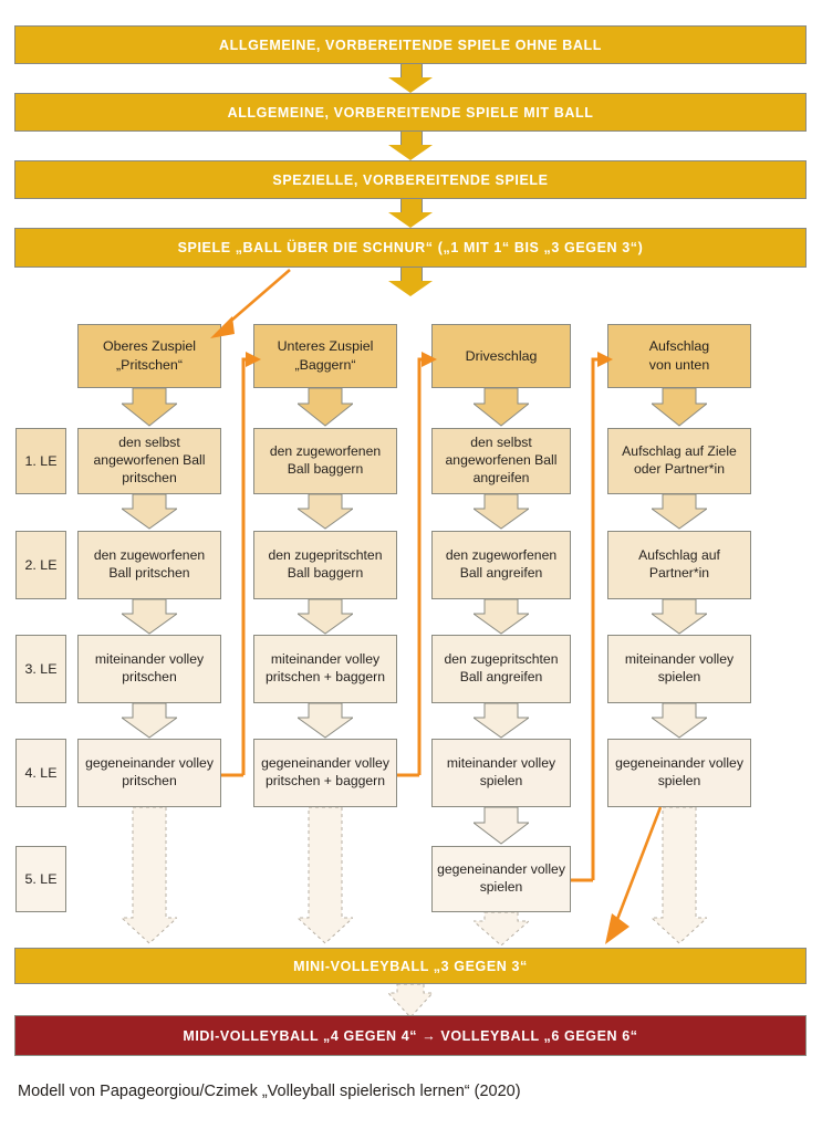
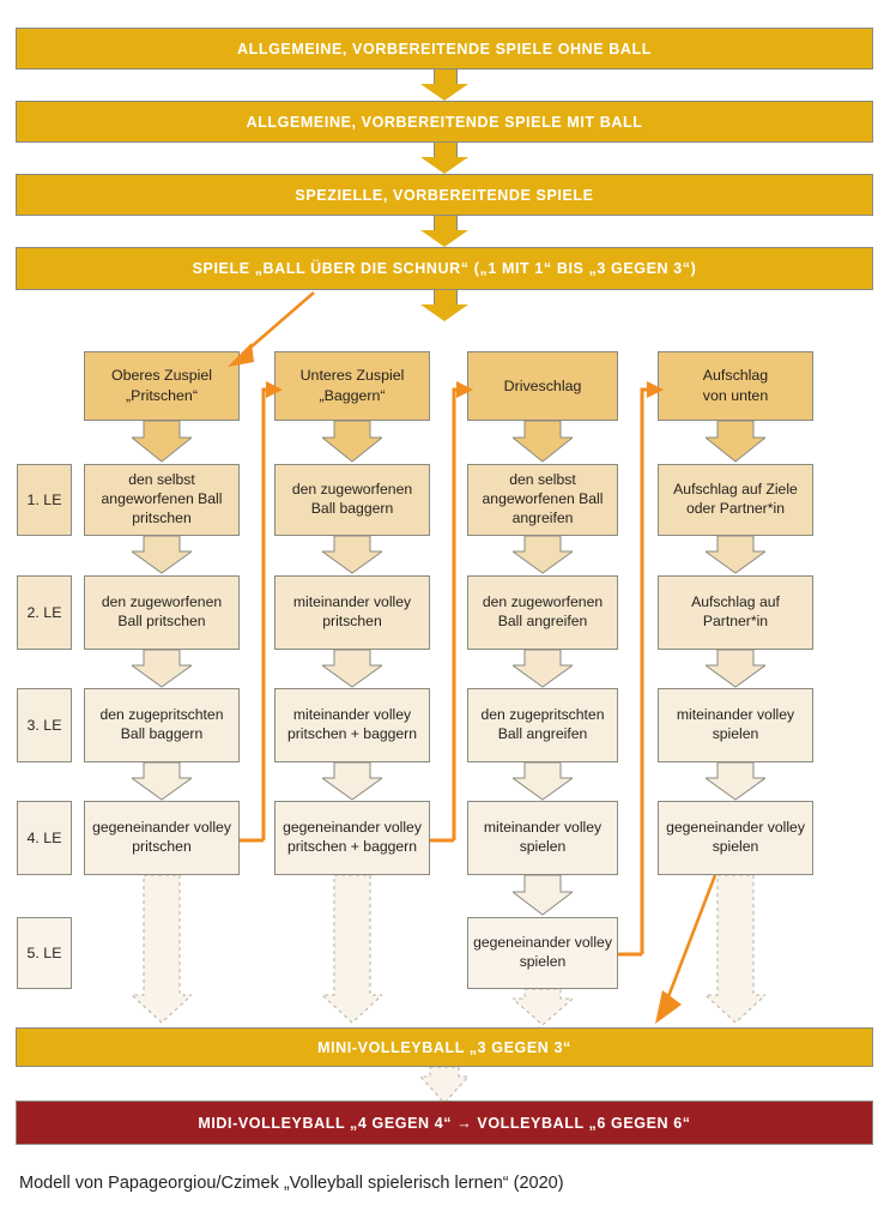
  ALLGEMEINE, VORBEREITENDE SPIELE OHNE BALL
  ALLGEMEINE, VORBEREITENDE SPIELE MIT BALL
  SPEZIELLE, VORBEREITENDE SPIELE
  SPIELE „BALL ÜBER DIE SCHNUR“ („1 MIT 1“ BIS „3 GEGEN 3“)
  1. LE
  2. LE
  3. LE
  4. LE
  5. LE
  Oberes Zuspiel
  „Pritschen“
  den selbst angeworfenen Ball pritschen
  den zugeworfenen Ball pritschen
- miteinander volley pritschen
+ den zugepritschten Ball baggern
  gegeneinander volley pritschen
  Unteres Zuspiel
  „Baggern“
  den zugeworfenen Ball baggern
- den zugepritschten Ball baggern
+ miteinander volley pritschen
  miteinander volley pritschen + baggern
  gegeneinander volley pritschen + baggern
  Driveschlag
  den selbst angeworfenen Ball angreifen
  den zugeworfenen Ball angreifen
  den zugepritschten Ball angreifen
  miteinander volley spielen
  gegeneinander volley spielen
  Aufschlag
  von unten
  Aufschlag auf Ziele oder Partner*in
  Aufschlag auf Partner*in
  miteinander volley spielen
  gegeneinander volley spielen
  MINI-VOLLEYBALL „3 GEGEN 3“
  MIDI-VOLLEYBALL „4 GEGEN 4“ → VOLLEYBALL „6 GEGEN 6“
  Modell von Papageorgiou/Czimek „Volleyball spielerisch lernen“ (2020)
